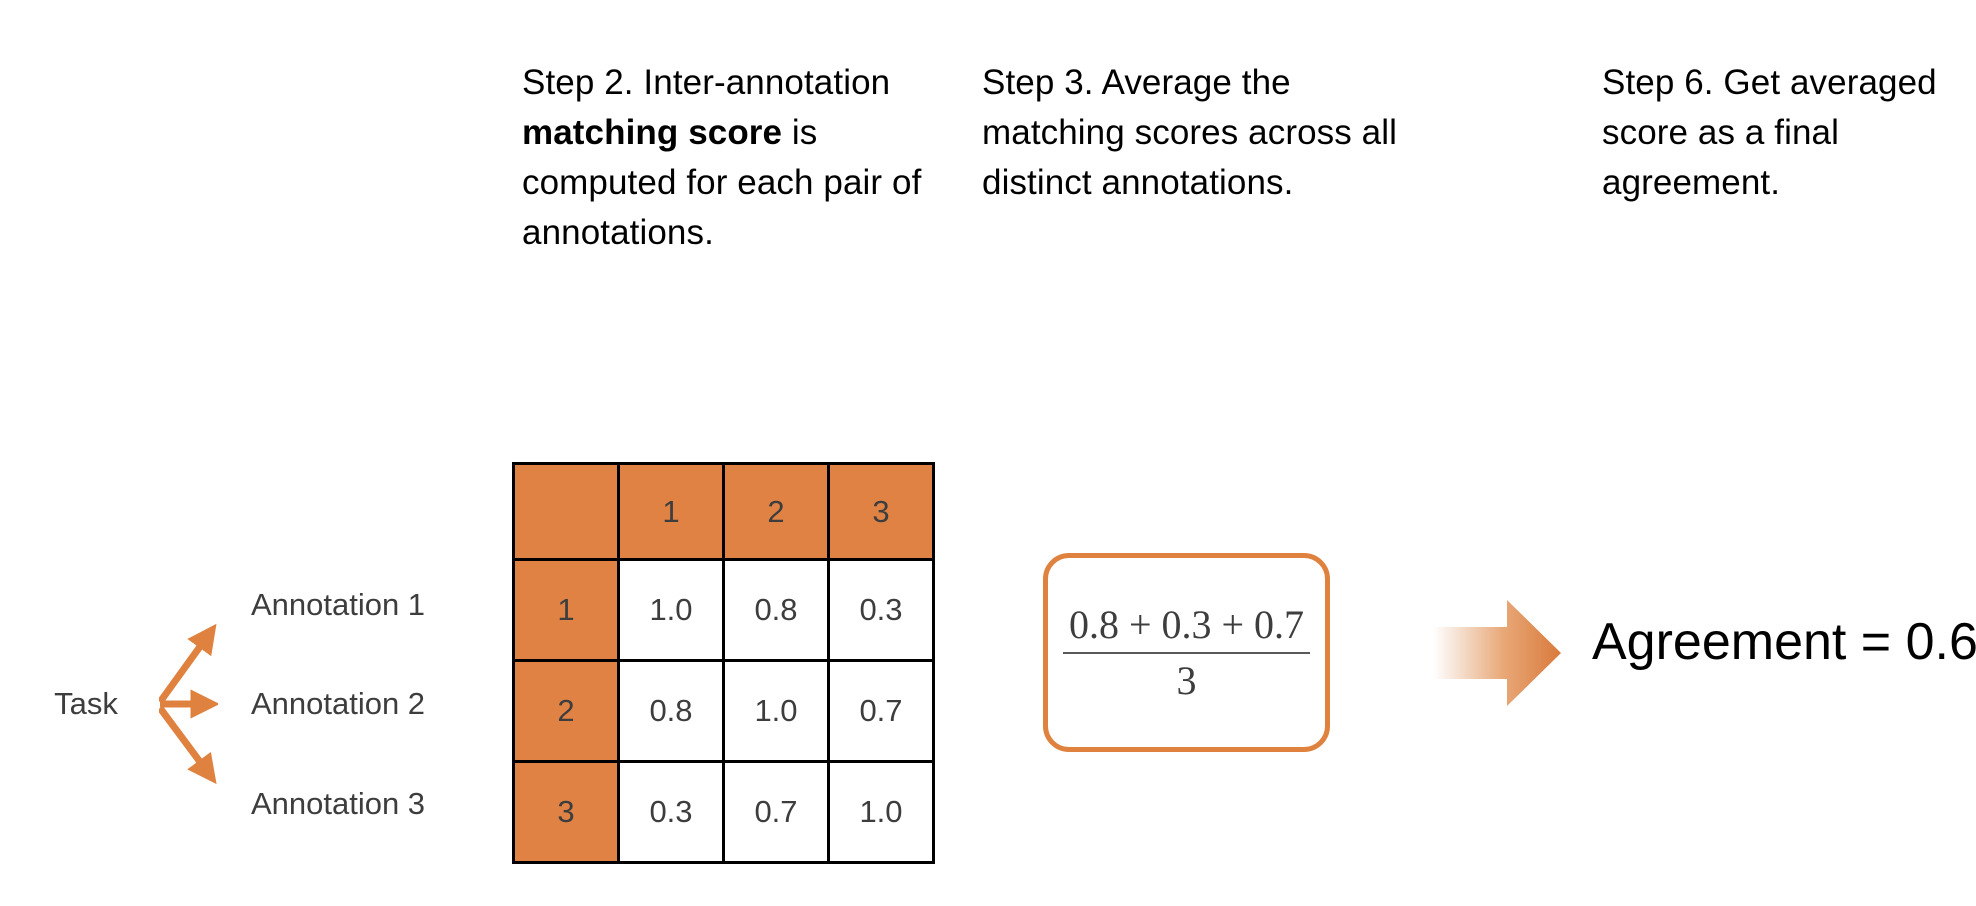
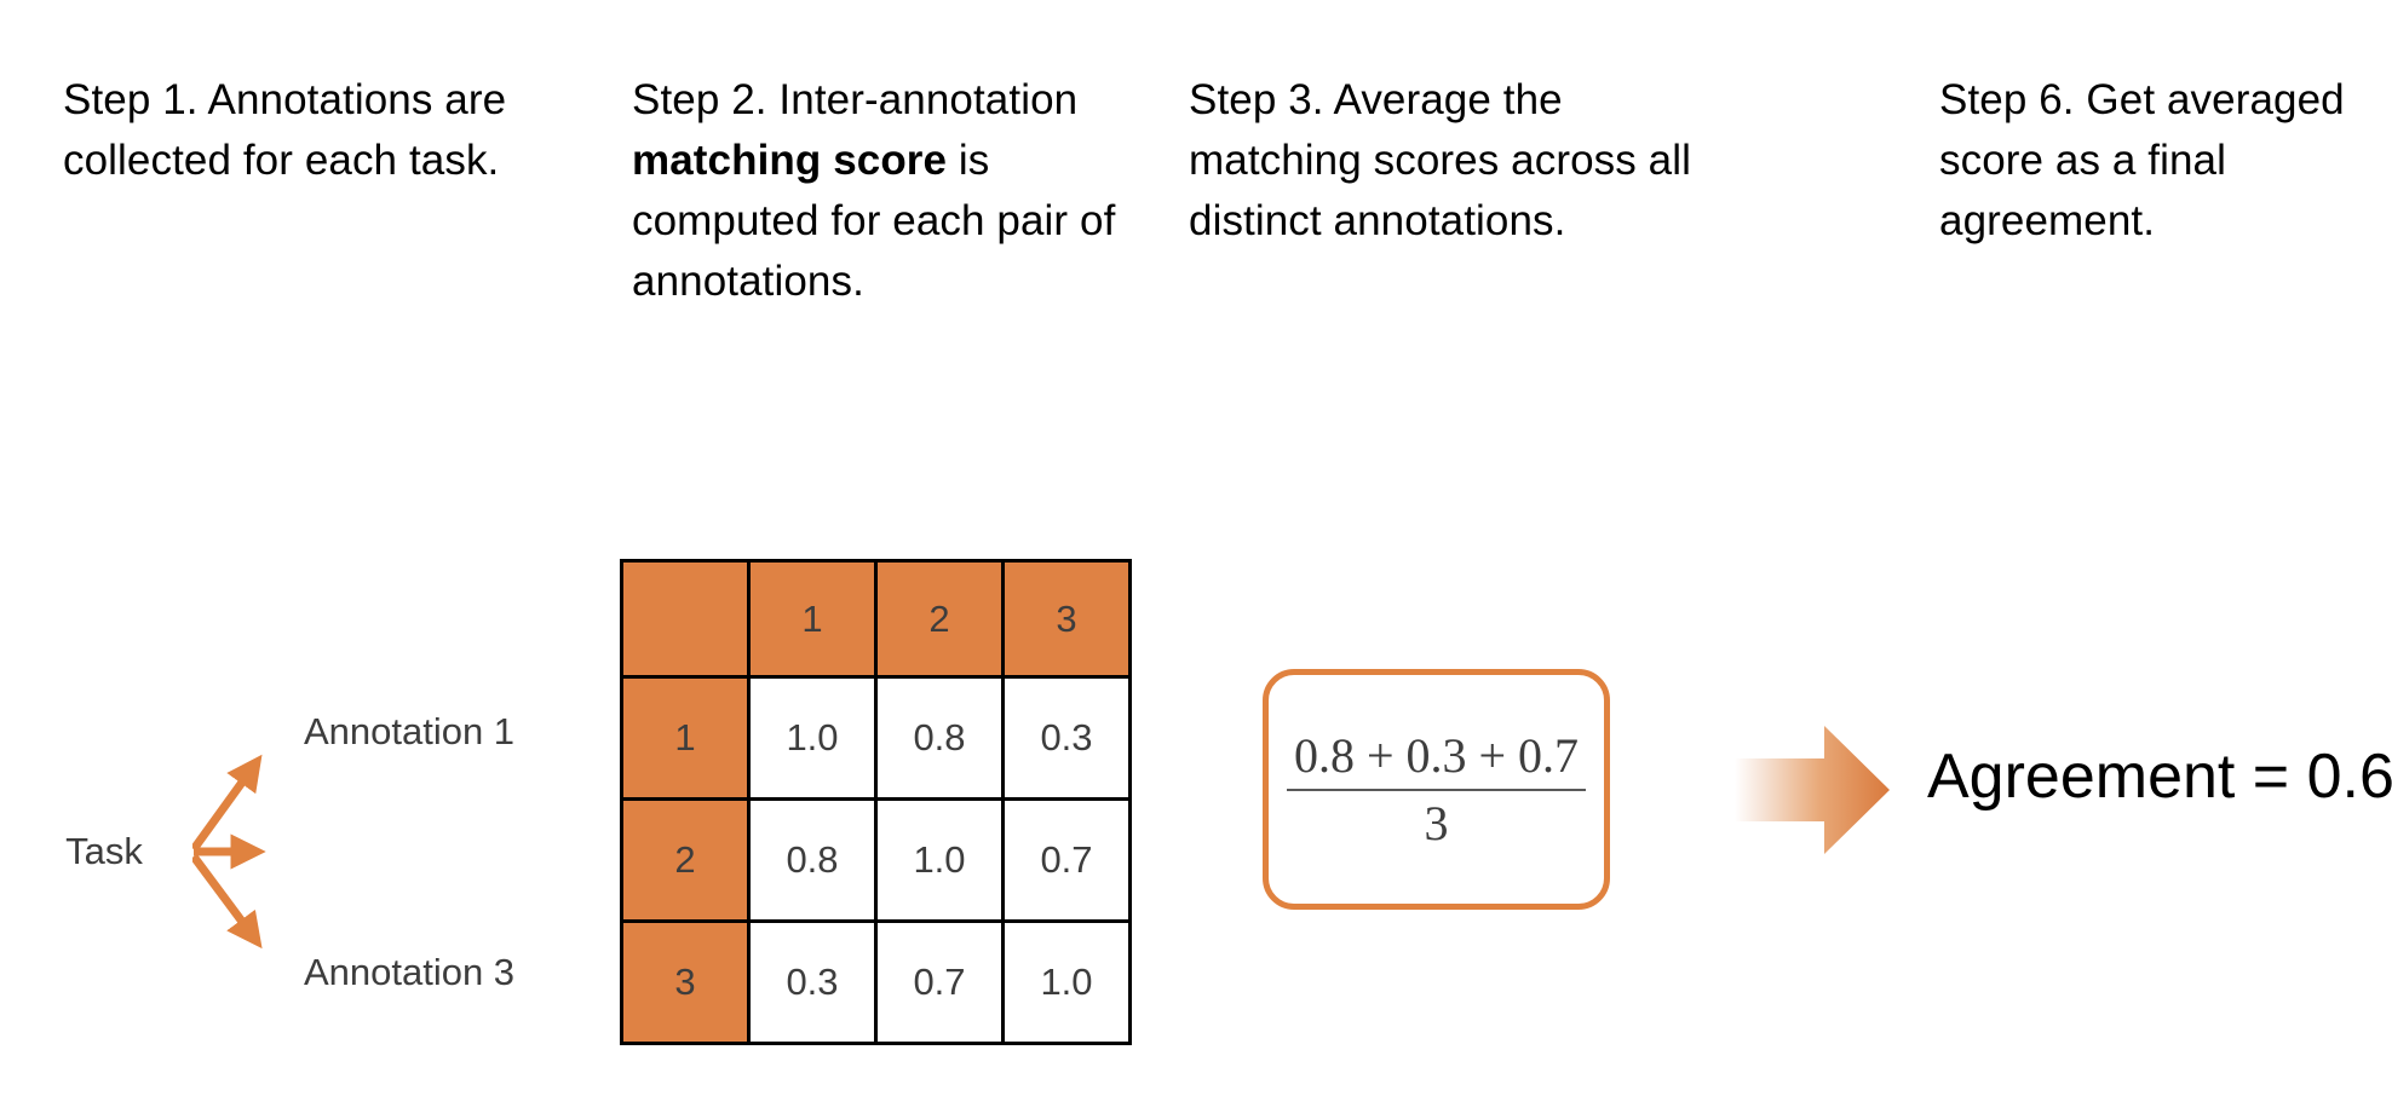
+ Step 1. Annotations are collected for each task.
  Step 2. Inter-annotation matching score is computed for each pair of annotations.
  Step 3. Average the matching scores across all distinct annotations.
  Step 6. Get averaged score as a final agreement.
  Task
  Annotation 1
- Annotation 2
  Annotation 3
  	1	2	3
  1	1.0	0.8	0.3
  2	0.8	1.0	0.7
  3	0.3	0.7	1.0
  0.8 + 0.3 + 0.7
  3
  Agreement = 0.6
